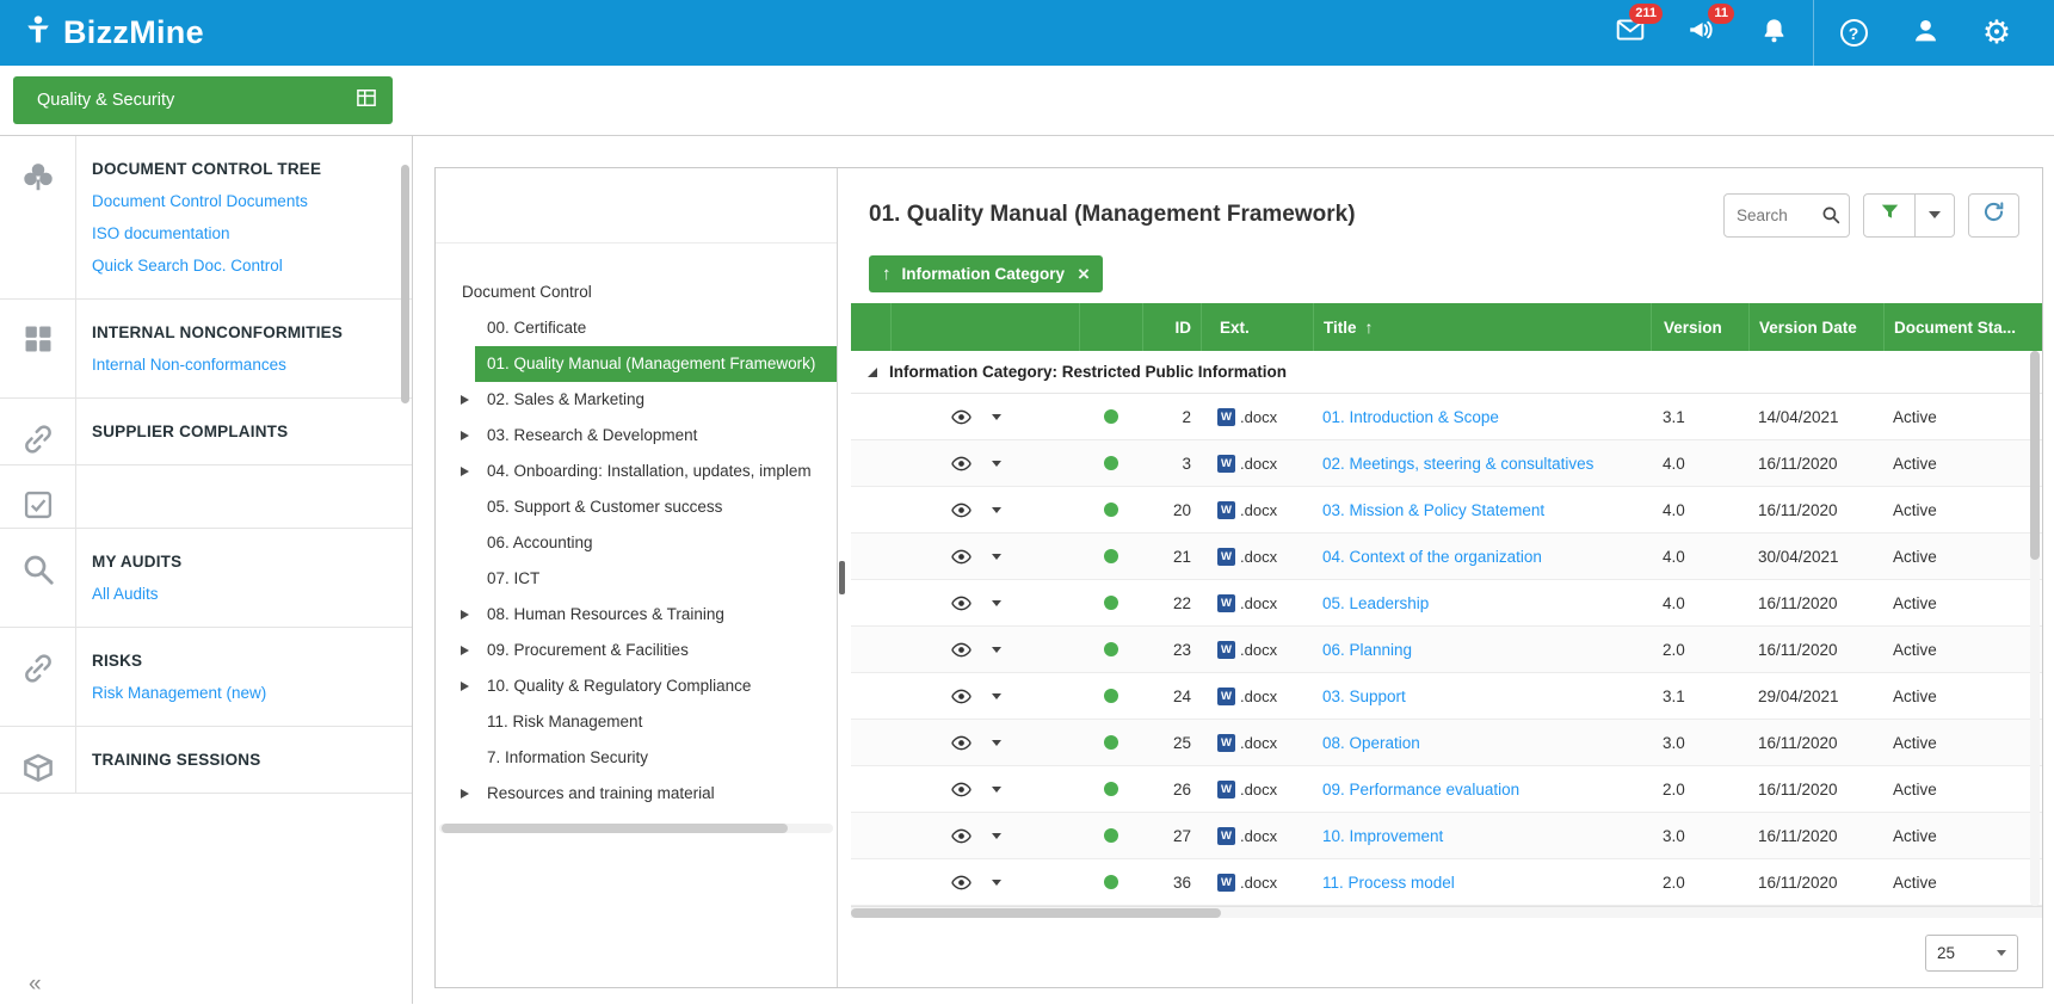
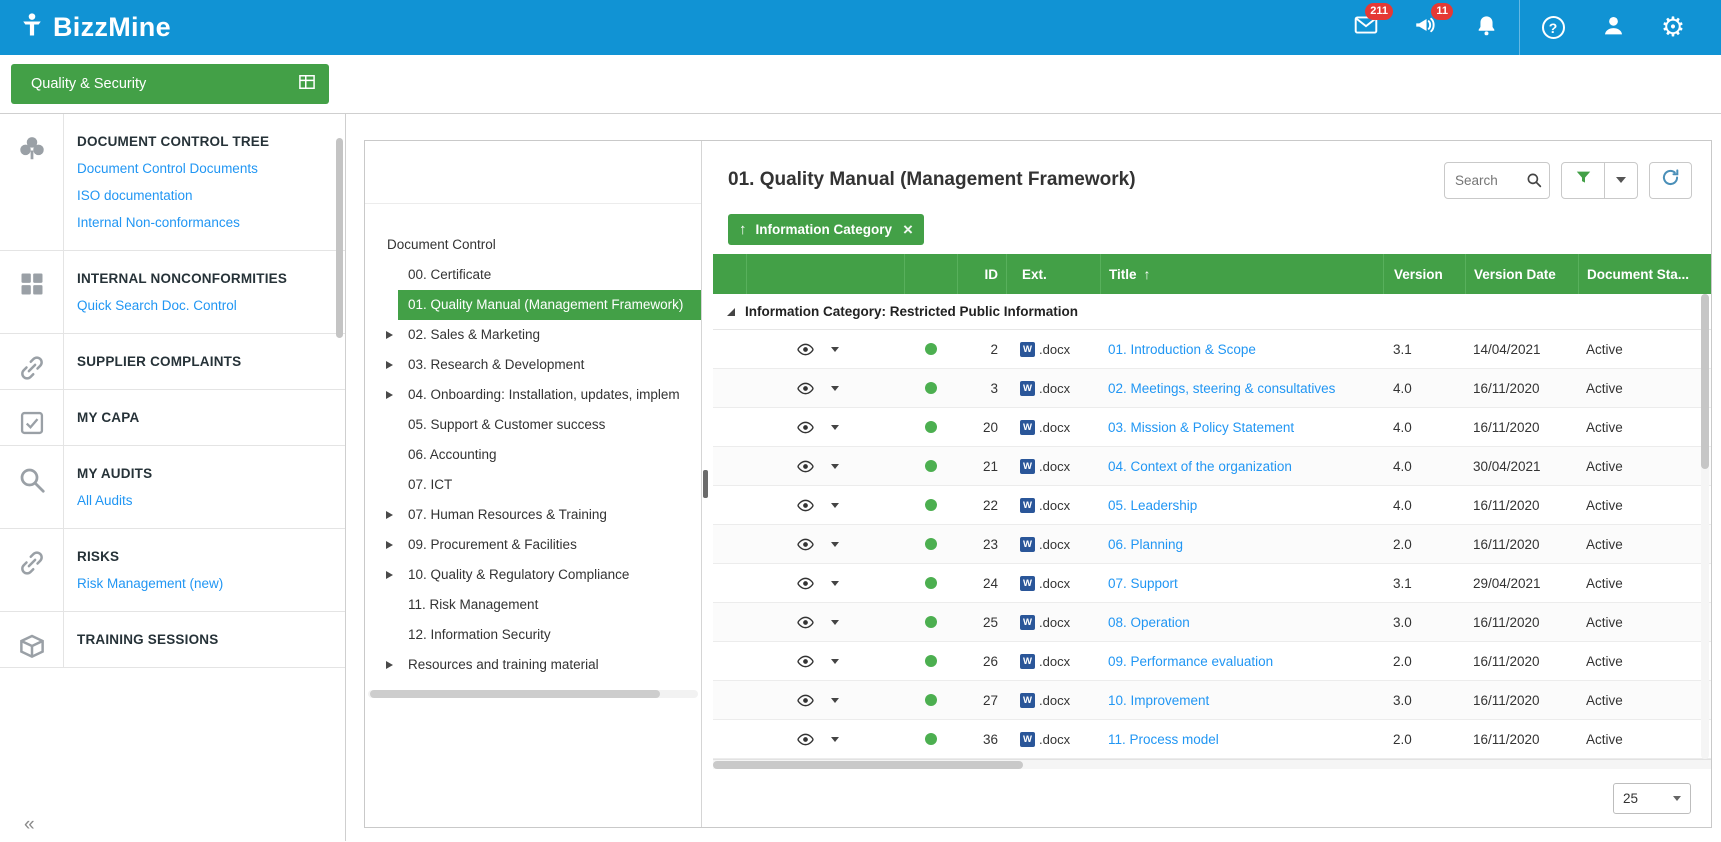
  BizzMine
  211
  11
  ?
  ⚙
  Quality & Security
  DOCUMENT CONTROL TREE
  Document Control Documents
  ISO documentation
- Quick Search Doc. Control
+ Internal Non-conformances
  INTERNAL NONCONFORMITIES
- Internal Non-conformances
+ Quick Search Doc. Control
  SUPPLIER COMPLAINTS
+ MY CAPA
  MY AUDITS
  All Audits
  RISKS
  Risk Management (new)
  TRAINING SESSIONS
  «
  Document Control
  00. Certificate
  01. Quality Manual (Management Framework)
  02. Sales & Marketing
  03. Research & Development
  04. Onboarding: Installation, updates, implem
  05. Support & Customer success
  06. Accounting
  07. ICT
- 08. Human Resources & Training
+ 07. Human Resources & Training
  09. Procurement & Facilities
  10. Quality & Regulatory Compliance
  11. Risk Management
- 7. Information Security
+ 12. Information Security
  Resources and training material
  01. Quality Manual (Management Framework)
  Search
  ↑
  Information Category
  ×
  ID
  Ext.
  Title
  ↑
  Version
  Version Date
  Document Sta...
  Information Category: Restricted Public Information
  2
  W
  .docx
  01. Introduction & Scope
  3.1
  14/04/2021
  Active
  3
  W
  .docx
  02. Meetings, steering & consultatives
  4.0
  16/11/2020
  Active
  20
  W
  .docx
  03. Mission & Policy Statement
  4.0
  16/11/2020
  Active
  21
  W
  .docx
  04. Context of the organization
  4.0
  30/04/2021
  Active
  22
  W
  .docx
  05. Leadership
  4.0
  16/11/2020
  Active
  23
  W
  .docx
  06. Planning
  2.0
  16/11/2020
  Active
  24
  W
  .docx
- 03. Support
+ 07. Support
  3.1
  29/04/2021
  Active
  25
  W
  .docx
  08. Operation
  3.0
  16/11/2020
  Active
  26
  W
  .docx
  09. Performance evaluation
  2.0
  16/11/2020
  Active
  27
  W
  .docx
  10. Improvement
  3.0
  16/11/2020
  Active
  36
  W
  .docx
  11. Process model
  2.0
  16/11/2020
  Active
  25
